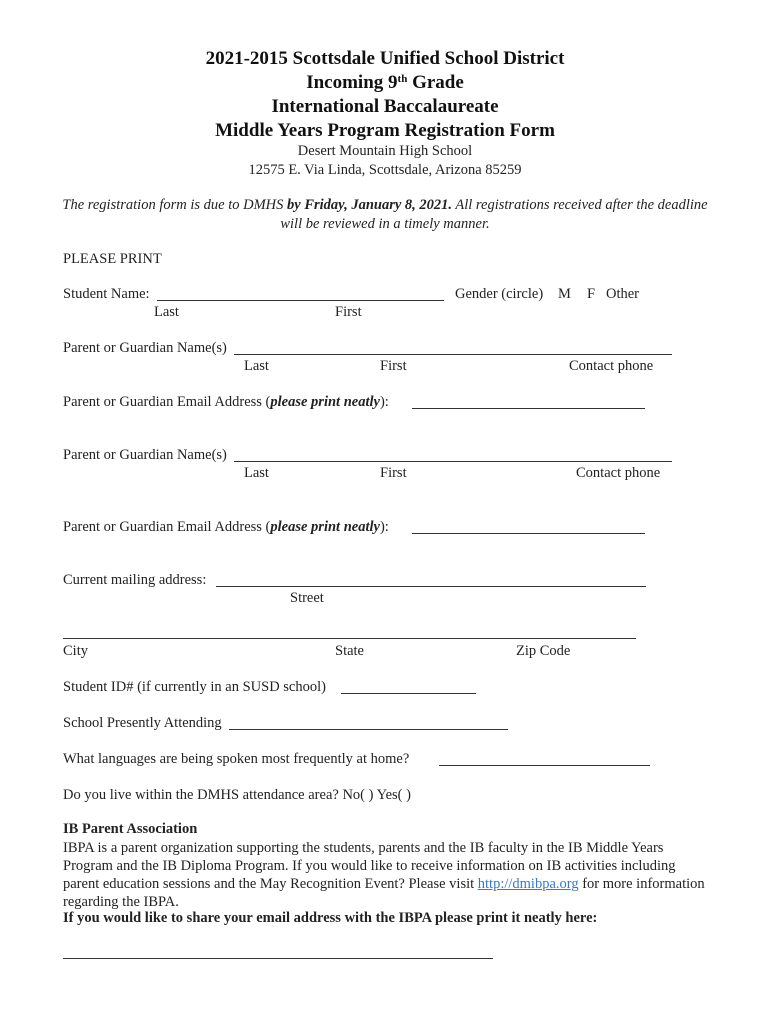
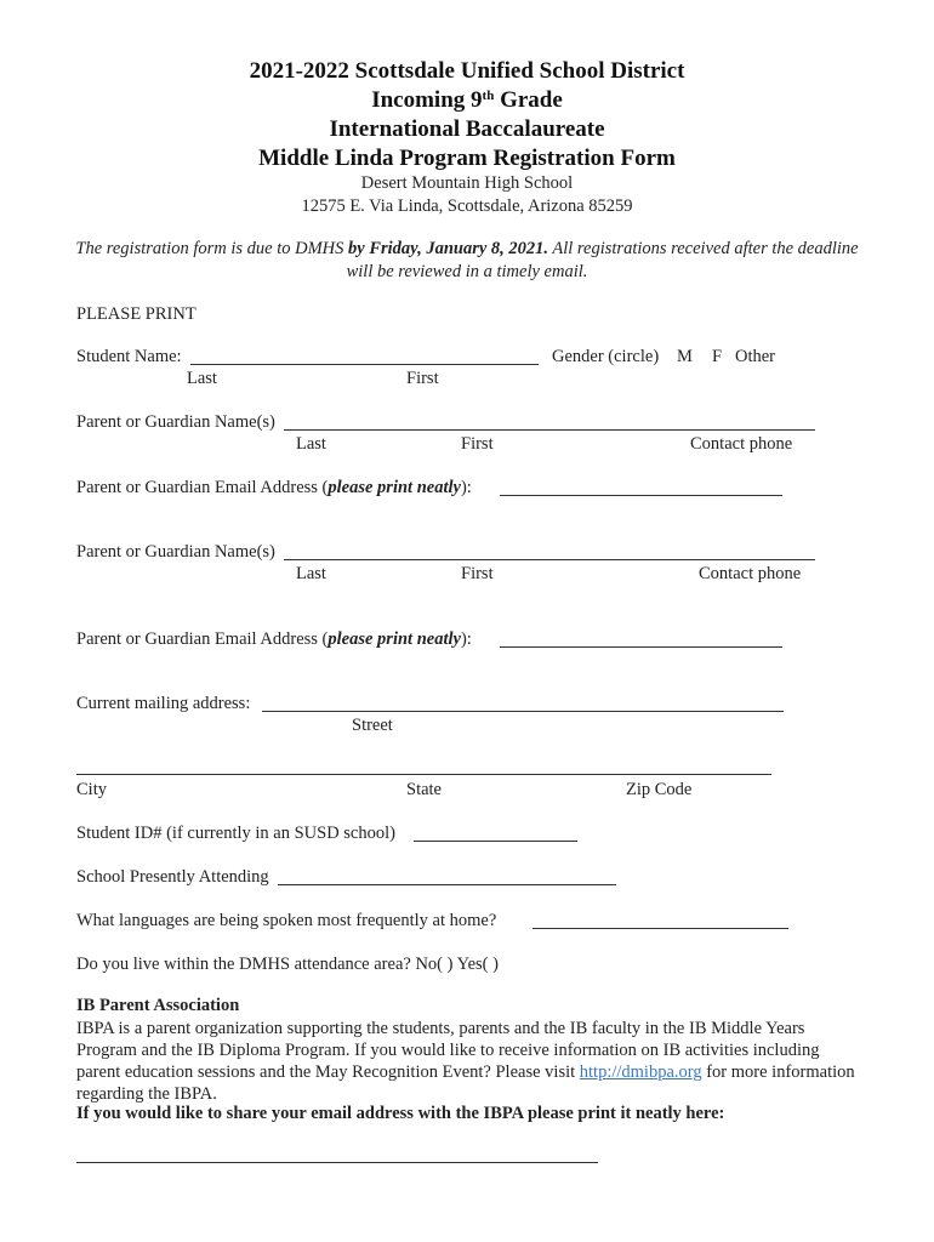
- 2021-2015 Scottsdale Unified School District
+ 2021-2022 Scottsdale Unified School District
  Incoming 9th Grade
  International Baccalaureate
- Middle Years Program Registration Form
+ Middle Linda Program Registration Form
  Desert Mountain High School
  12575 E. Via Linda, Scottsdale, Arizona 85259
- The registration form is due to DMHS by Friday, January 8, 2021. All registrations received after the deadline will be reviewed in a timely manner.
+ The registration form is due to DMHS by Friday, January 8, 2021. All registrations received after the deadline will be reviewed in a timely email.
  PLEASE PRINT
  Student Name:
  Gender (circle)
  M
  F
  Other
  Last
  First
  Parent or Guardian Name(s)
  Last
  First
  Contact phone
  Parent or Guardian Email Address (please print neatly):
  Parent or Guardian Name(s)
  Last
  First
  Contact phone
  Parent or Guardian Email Address (please print neatly):
  Current mailing address:
  Street
  City
  State
  Zip Code
  Student ID# (if currently in an SUSD school)
  School Presently Attending
  What languages are being spoken most frequently at home?
  Do you live within the DMHS attendance area? No( ) Yes( )
  IB Parent Association
  IBPA is a parent organization supporting the students, parents and the IB faculty in the IB Middle Years Program and the IB Diploma Program. If you would like to receive information on IB activities including parent education sessions and the May Recognition Event? Please visit http://dmibpa.org for more information regarding the IBPA.
  If you would like to share your email address with the IBPA please print it neatly here:
